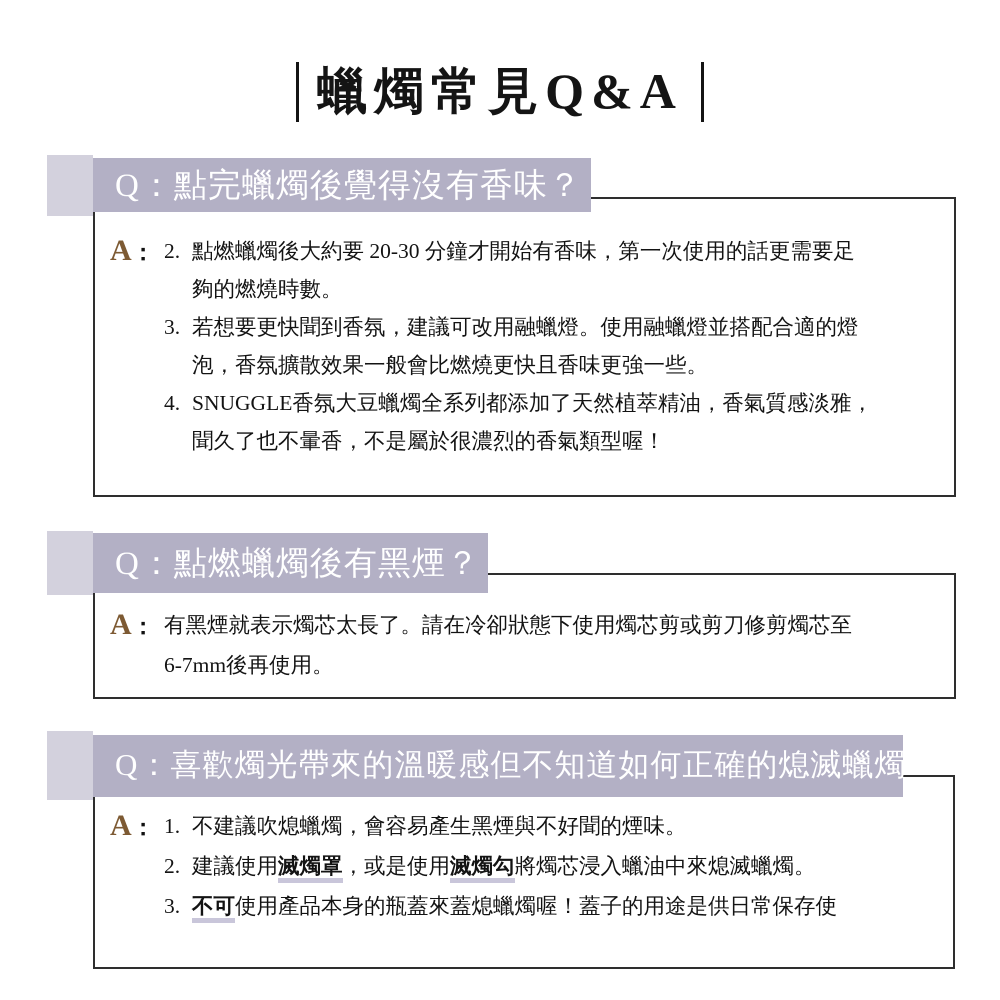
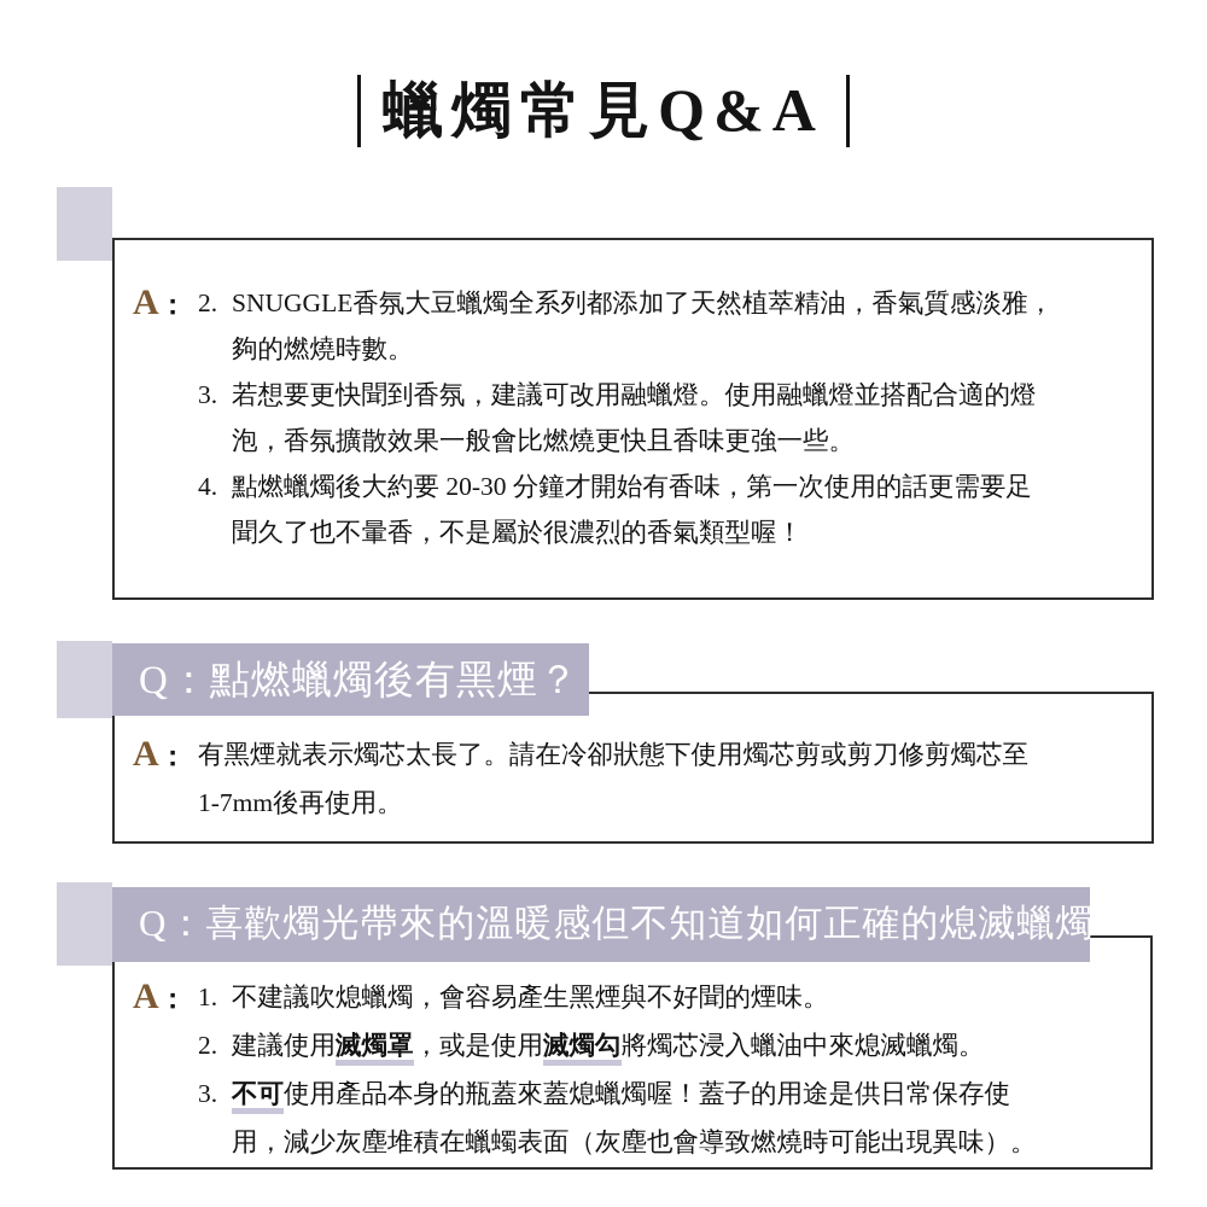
  蠟燭常見Q&A
- Q：點完蠟燭後覺得沒有香味？
  A：
- 2. 點燃蠟燭後大約要 20-30 分鐘才開始有香味，第一次使用的話更需要足
+ 2. SNUGGLE香氛大豆蠟燭全系列都添加了天然植萃精油，香氣質感淡雅，
  夠的燃燒時數。
  3. 若想要更快聞到香氛，建議可改用融蠟燈。使用融蠟燈並搭配合適的燈
  泡，香氛擴散效果一般會比燃燒更快且香味更強一些。
- 4. SNUGGLE香氛大豆蠟燭全系列都添加了天然植萃精油，香氣質感淡雅，
+ 4. 點燃蠟燭後大約要 20-30 分鐘才開始有香味，第一次使用的話更需要足
  聞久了也不暈香，不是屬於很濃烈的香氣類型喔！
  Q：點燃蠟燭後有黑煙？
  A：
  有黑煙就表示燭芯太長了。請在冷卻狀態下使用燭芯剪或剪刀修剪燭芯至
- 6-7mm後再使用。
+ 1-7mm後再使用。
  Q：喜歡燭光帶來的溫暖感但不知道如何正確的熄滅蠟燭？
  A：
  1. 不建議吹熄蠟燭，會容易產生黑煙與不好聞的煙味。
  2. 建議使用滅燭罩，或是使用滅燭勾將燭芯浸入蠟油中來熄滅蠟燭。
  3. 不可使用產品本身的瓶蓋來蓋熄蠟燭喔！蓋子的用途是供日常保存使
+ 用，減少灰塵堆積在蠟蠋表面（灰塵也會導致燃燒時可能出現異味）。
